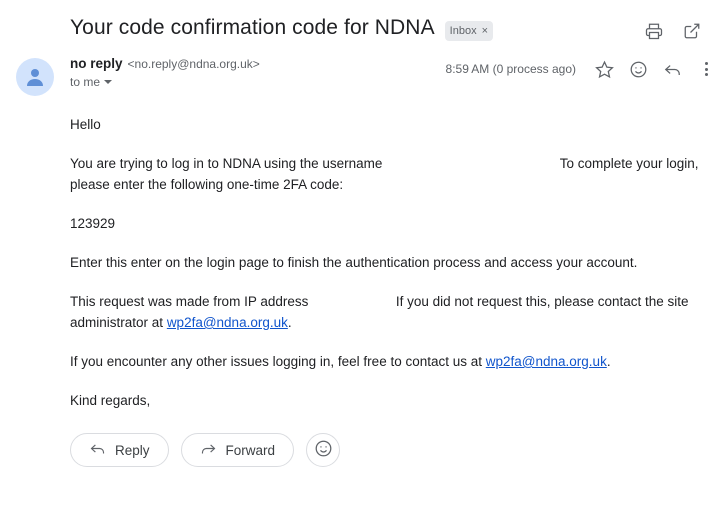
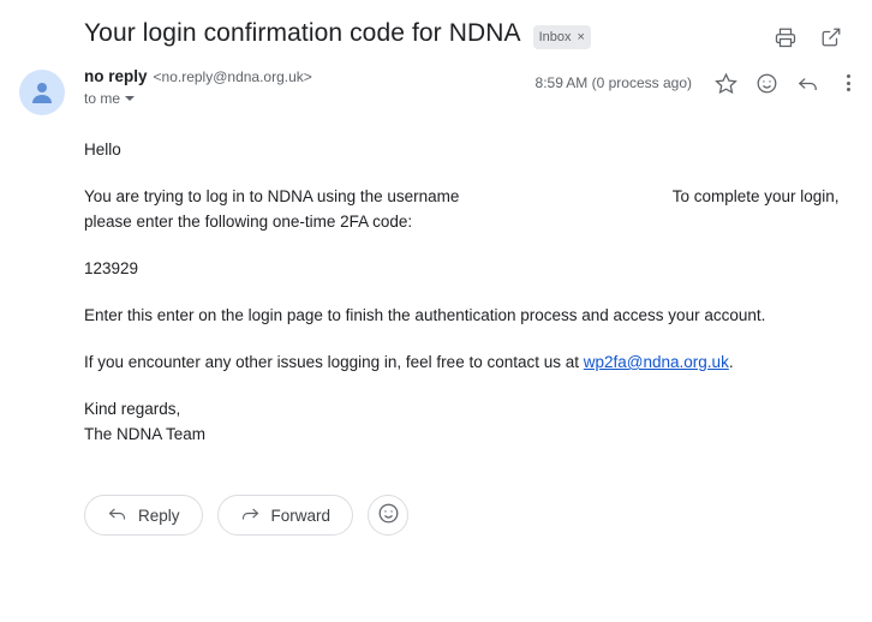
- Your code confirmation code for NDNA
+ Your login confirmation code for NDNA
  Inbox
  ×
  no reply
  <no.reply@ndna.org.uk>
  to me
  8:59 AM (0 process ago)
  Hello
  You are trying to log in to NDNA using the username To complete your login, please enter the following one-time 2FA code:
  123929
  Enter this enter on the login page to finish the authentication process and access your account.
- This request was made from IP address If you did not request this, please contact the site administrator at wp2fa@ndna.org.uk.
  If you encounter any other issues logging in, feel free to contact us at wp2fa@ndna.org.uk.
  Kind regards,
+ The NDNA Team
  Reply
  Forward
